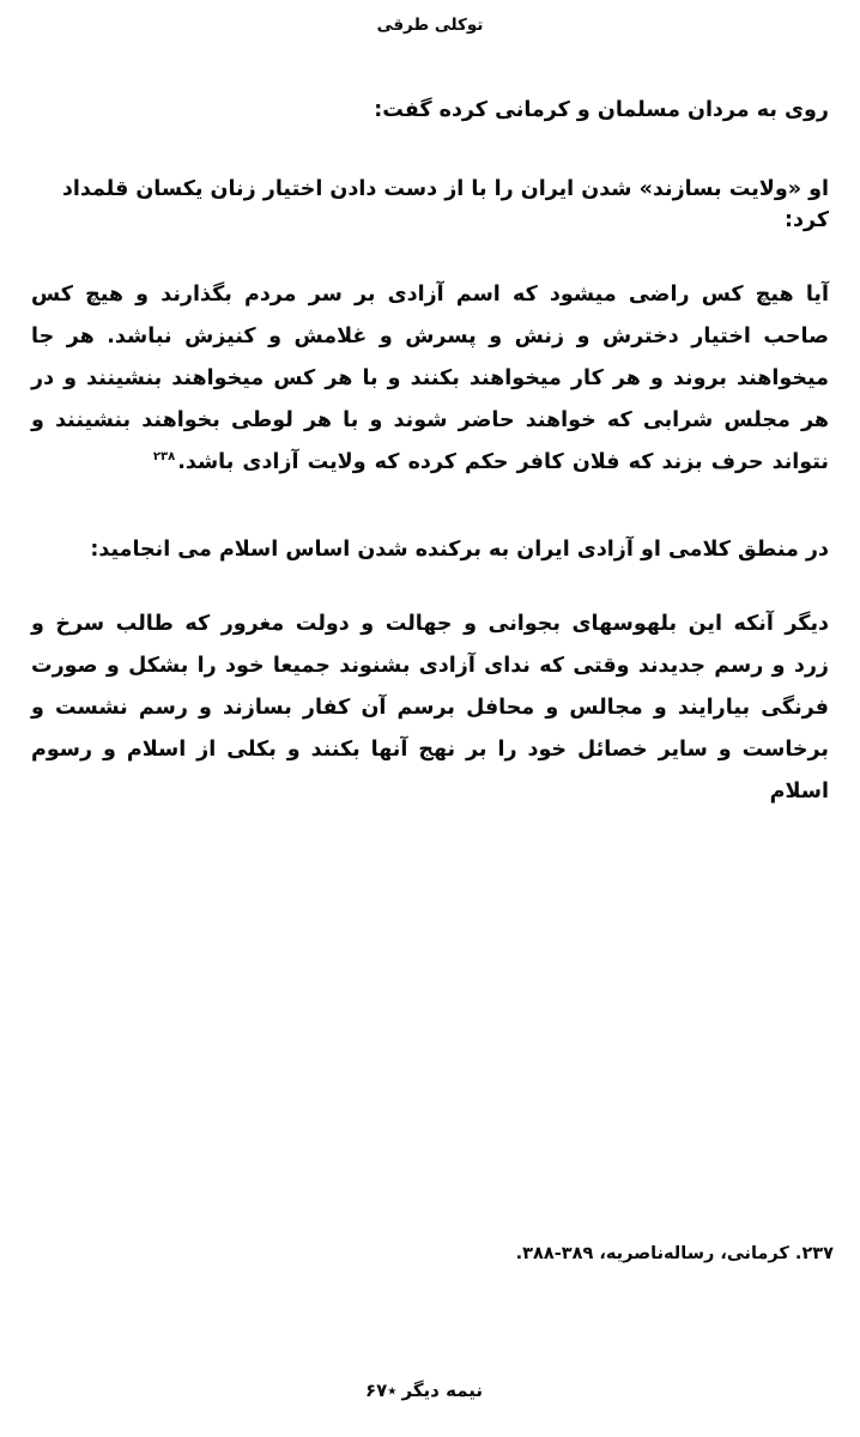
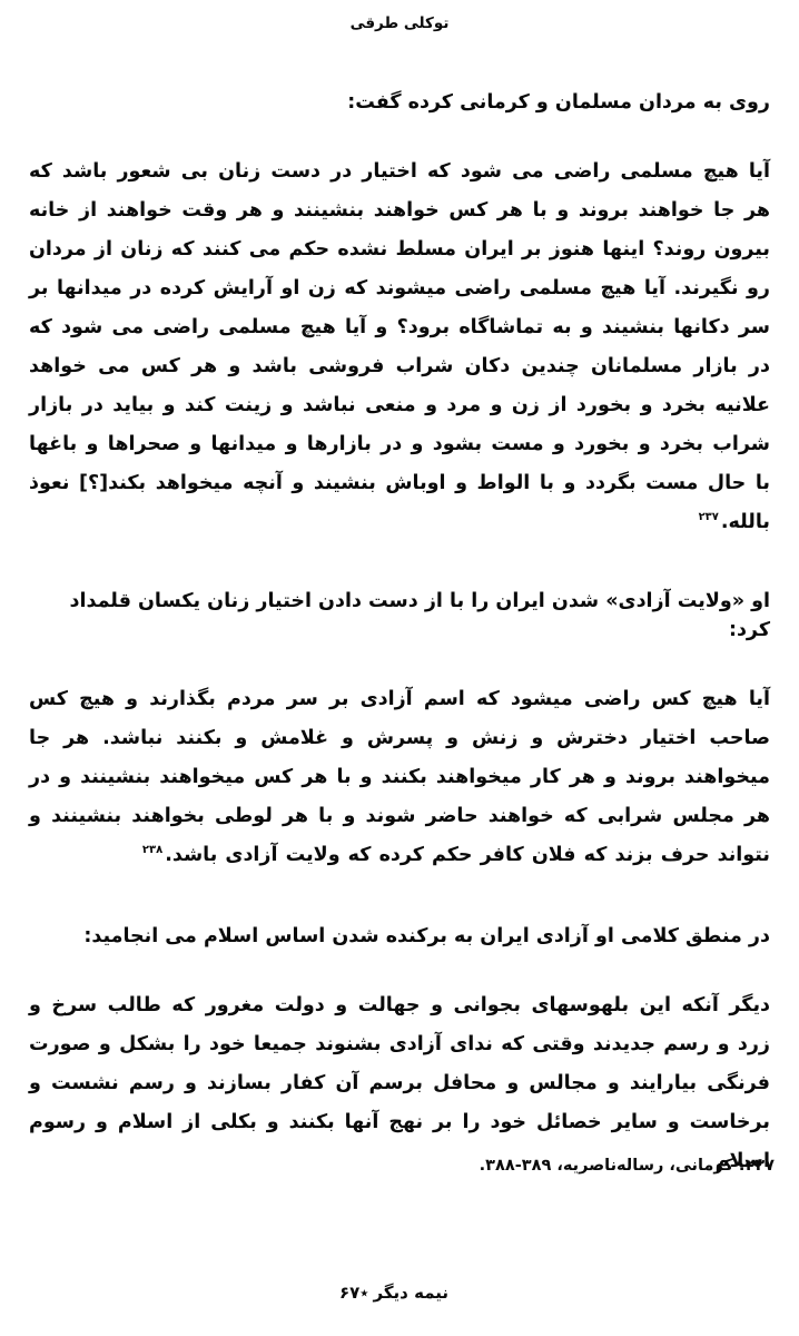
  توکلی طرقی
  روی به مردان مسلمان و کرمانی کرده گفت:
+ آیا هیچ مسلمی راضی می شود که اختیار در دست زنان بی شعور باشد که هر جا خواهند بروند و با هر کس خواهند بنشینند و هر وقت خواهند از خانه بیرون روند؟ اینها هنوز بر ایران مسلط نشده حکم می کنند که زنان از مردان رو نگیرند. آیا هیچ مسلمی راضی میشوند که زن او آرایش کرده در میدانها بر سر دکانها بنشیند و به تماشاگاه برود؟ و آیا هیچ مسلمی راضی می شود که در بازار مسلمانان چندین دکان شراب فروشی باشد و هر کس می خواهد علانیه بخرد و بخورد از زن و مرد و منعی نباشد و زینت کند و بیاید در بازار شراب بخرد و بخورد و مست بشود و در بازارها و میدانها و صحراها و باغها با حال مست بگردد و با الواط و اوباش بنشیند و آنچه میخواهد بکند[؟] نعوذ بالله.۲۳۷
- او «ولایت بسازند» شدن ایران را با از دست دادن اختیار زنان یکسان قلمداد کرد:
+ او «ولایت آزادی» شدن ایران را با از دست دادن اختیار زنان یکسان قلمداد کرد:
- آیا هیچ کس راضی میشود که اسم آزادی بر سر مردم بگذارند و هیچ کس صاحب اختیار دخترش و زنش و پسرش و غلامش و کنیزش نباشد. هر جا میخواهند بروند و هر کار میخواهند بکنند و با هر کس میخواهند بنشینند و در هر مجلس شرابی که خواهند حاضر شوند و با هر لوطی بخواهند بنشینند و نتواند حرف بزند که فلان کافر حکم کرده که ولایت آزادی باشد.۲۳۸
+ آیا هیچ کس راضی میشود که اسم آزادی بر سر مردم بگذارند و هیچ کس صاحب اختیار دخترش و زنش و پسرش و غلامش و بکنند نباشد. هر جا میخواهند بروند و هر کار میخواهند بکنند و با هر کس میخواهند بنشینند و در هر مجلس شرابی که خواهند حاضر شوند و با هر لوطی بخواهند بنشینند و نتواند حرف بزند که فلان کافر حکم کرده که ولایت آزادی باشد.۲۳۸
  در منطق کلامی او آزادی ایران به برکنده شدن اساس اسلام می انجامید:
  دیگر آنکه این بلهوسهای بجوانی و جهالت و دولت مغرور که طالب سرخ و زرد و رسم جدیدند وقتی که ندای آزادی بشنوند جمیعا خود را بشکل و صورت فرنگی بیارایند و مجالس و محافل برسم آن کفار بسازند و رسم نشست و برخاست و سایر خصائل خود را بر نهج آنها بکنند و بکلی از اسلام و رسوم اسلام
  ۲۳۷. کرمانی، رساله‌ناصریه، ۳۸۸‎-‎۳۸۹.
  نیمه دیگر٭۶۷
